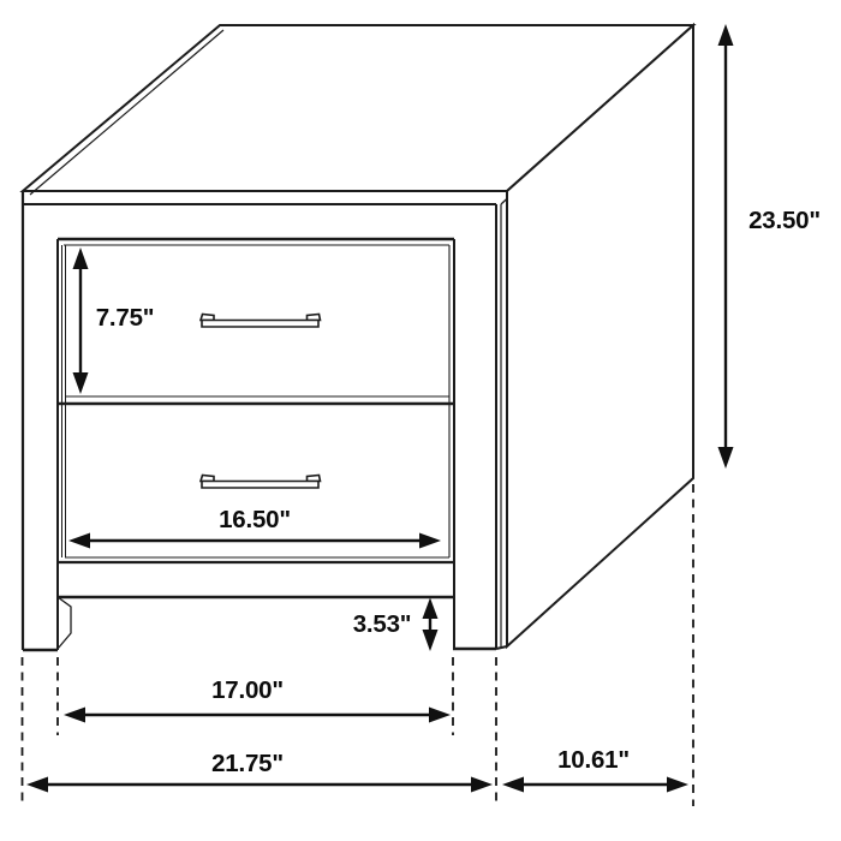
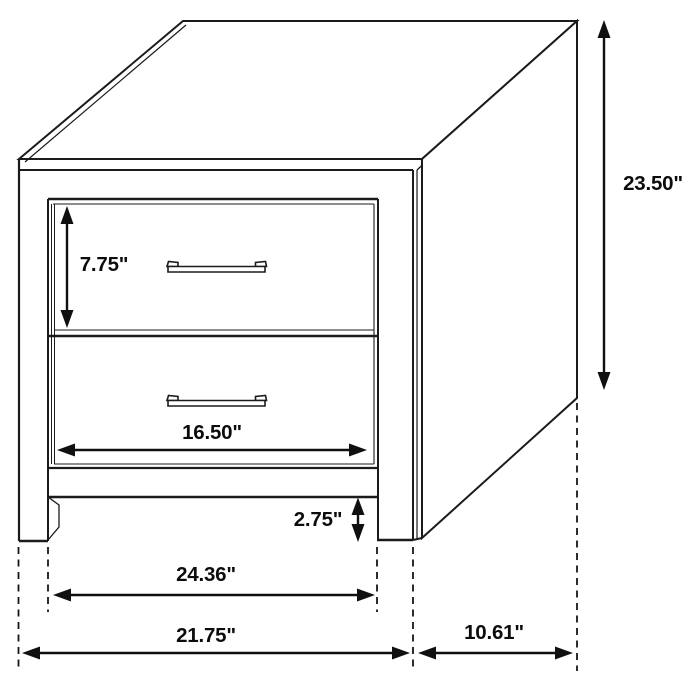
  23.50"
  7.75"
  16.50"
- 3.53"
+ 2.75"
- 17.00"
+ 24.36"
  21.75"
  10.61"
